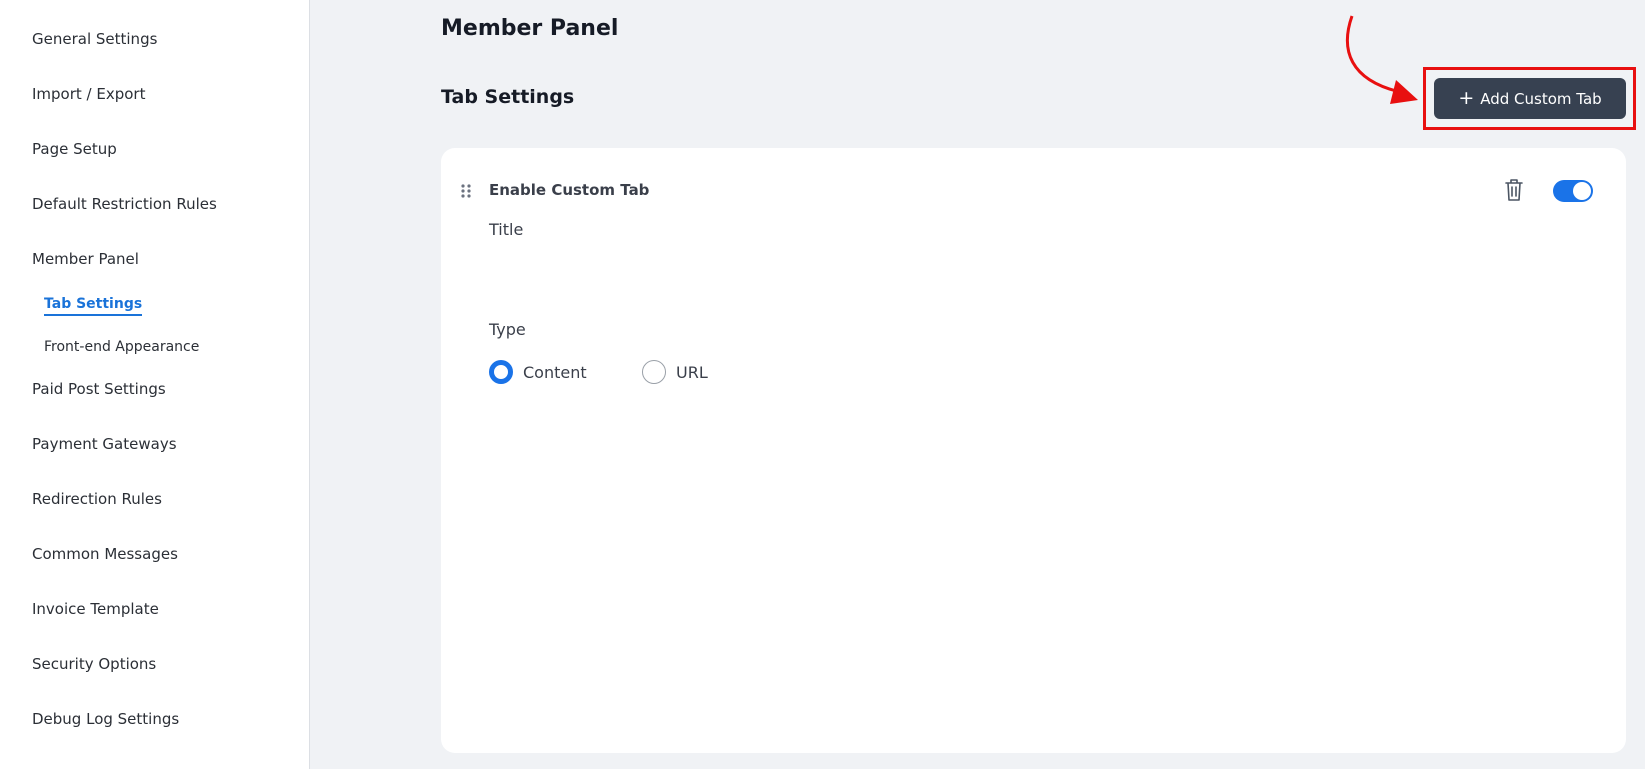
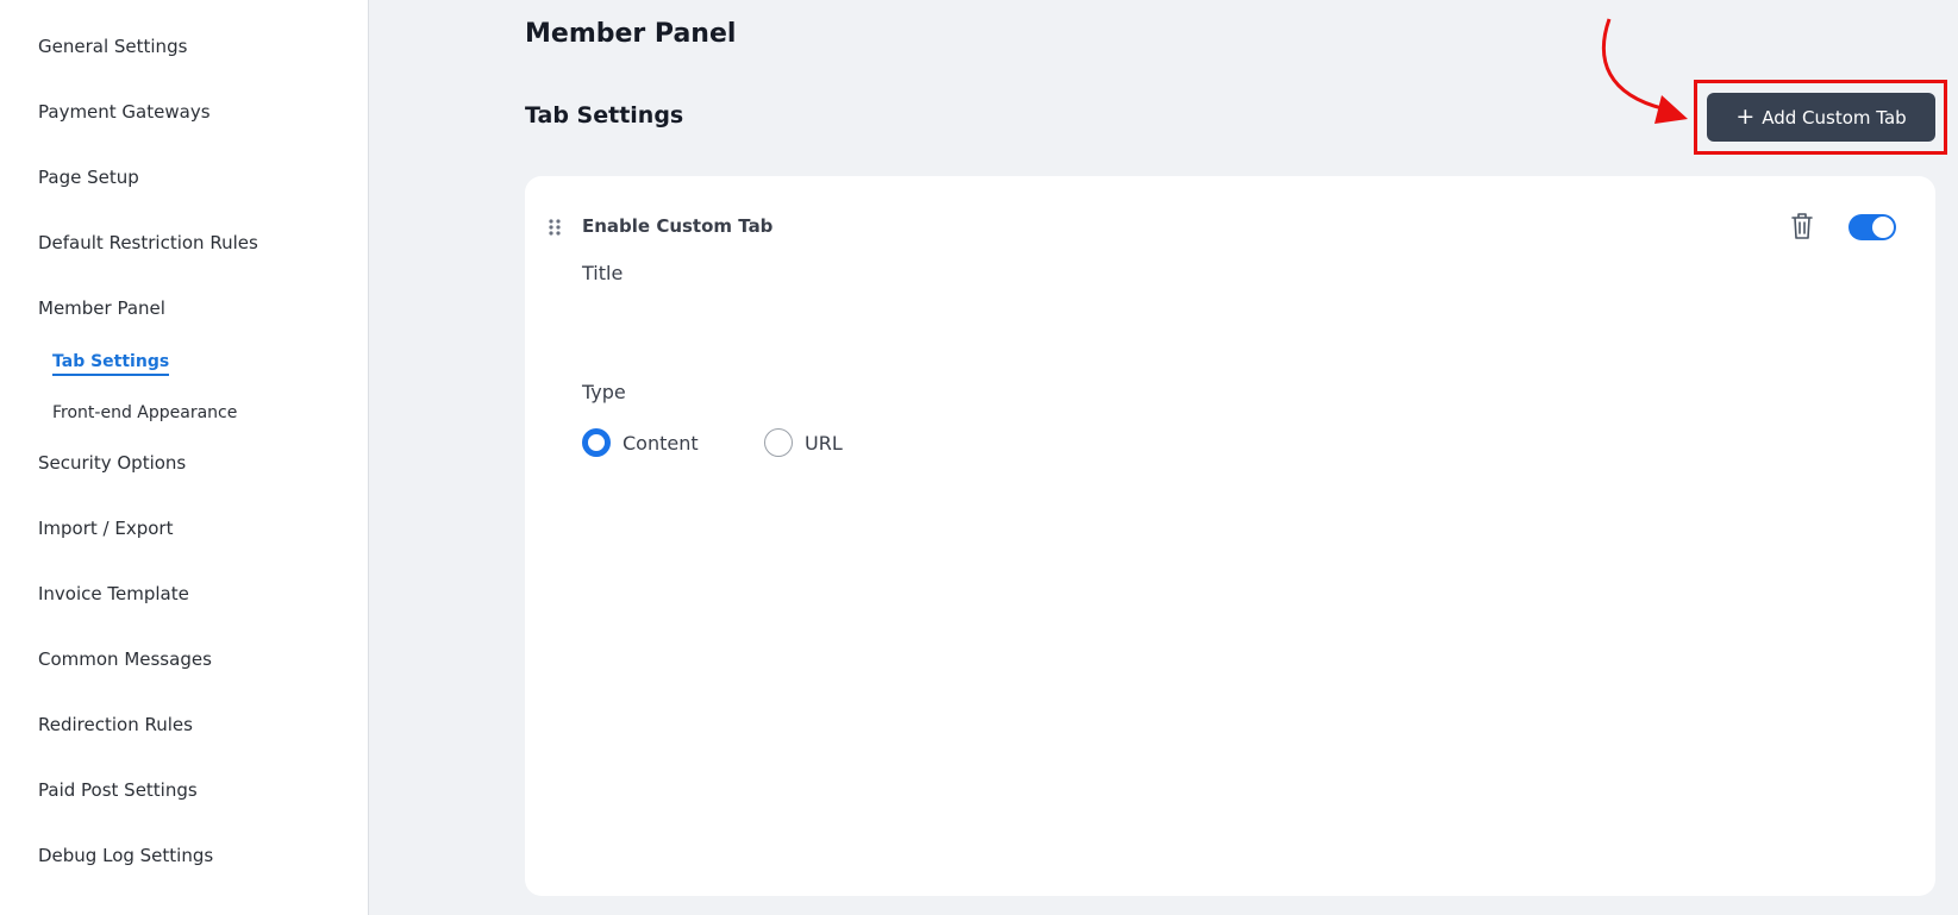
  General Settings
- Import / Export
+ Payment Gateways
  Page Setup
  Default Restriction Rules
  Member Panel
  Tab Settings
  Front-end Appearance
- Paid Post Settings
+ Security Options
- Payment Gateways
+ Import / Export
- Redirection Rules
+ Invoice Template
  Common Messages
- Invoice Template
+ Redirection Rules
- Security Options
+ Paid Post Settings
  Debug Log Settings
  Member Panel
  Tab Settings
  +
  Add Custom Tab
  Enable Custom Tab
  Title
  Type
  Content
  URL
